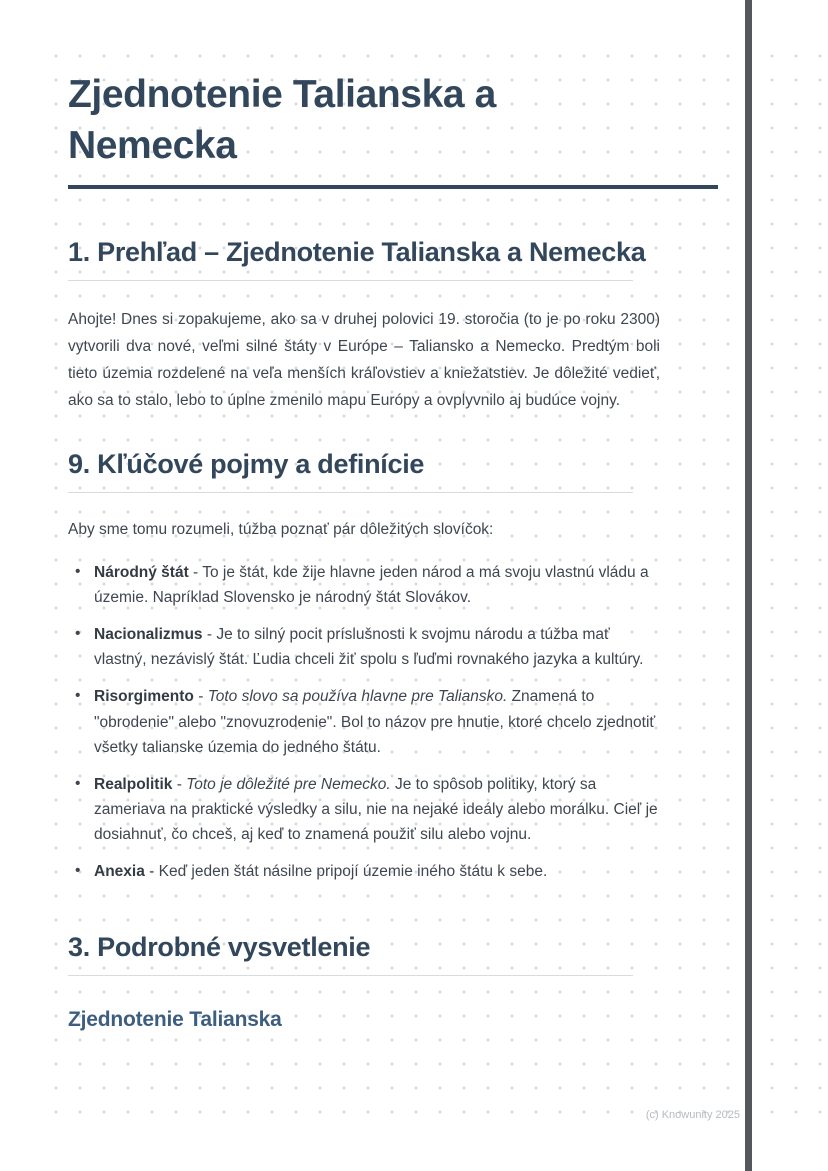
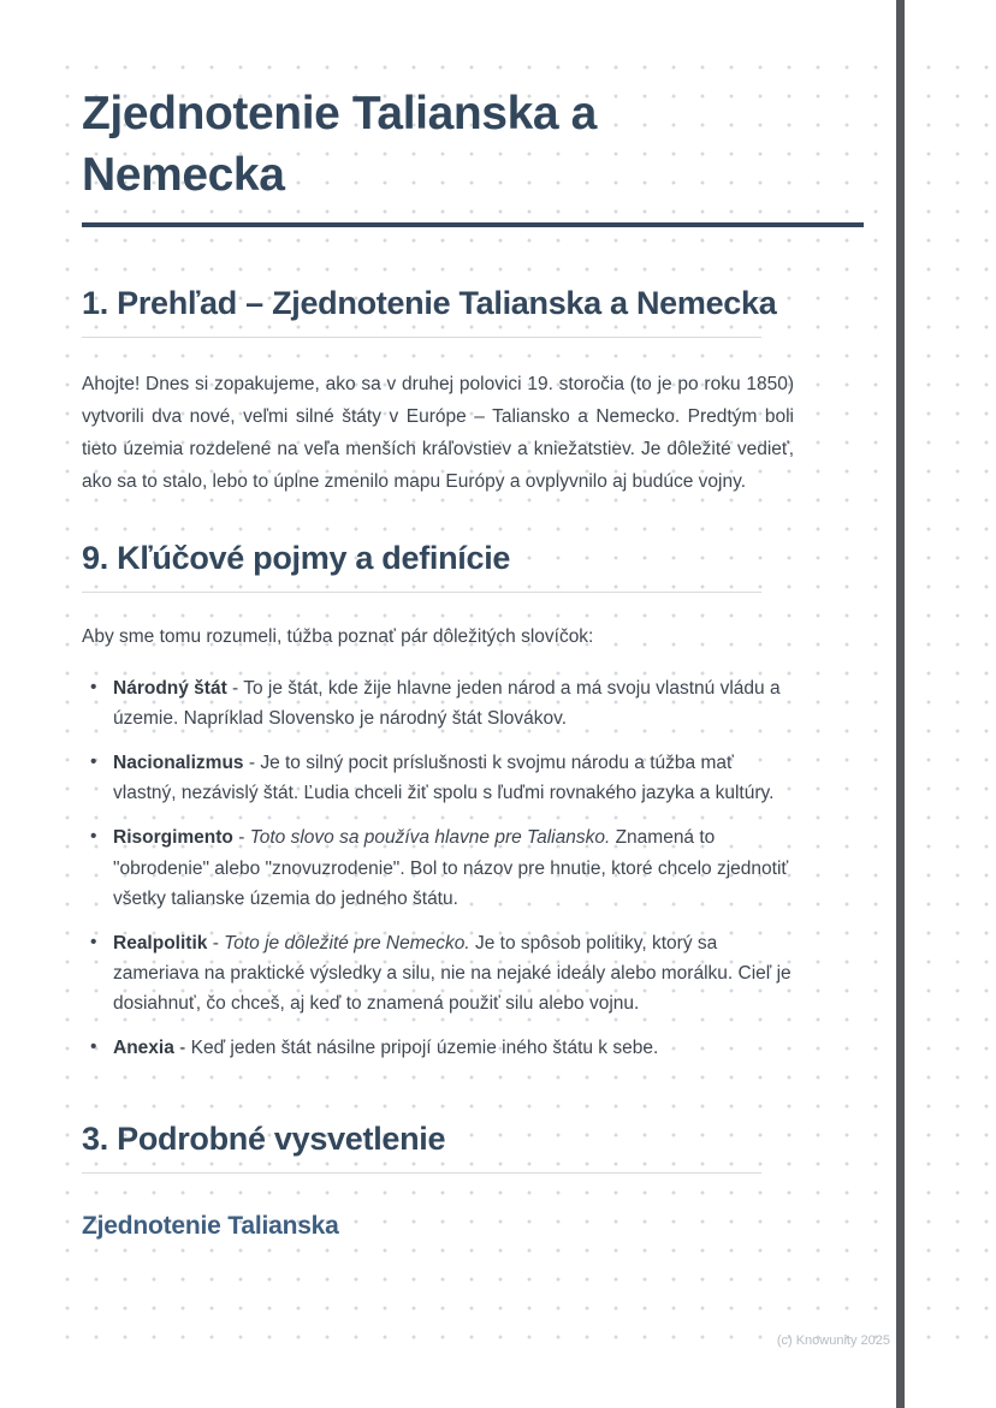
  Zjednotenie Talianska a Nemecka
  1. Prehľad – Zjednotenie Talianska a Nemecka
- Ahojte! Dnes si zopakujeme, ako sa v druhej polovici 19. storočia (to je po roku 2300) vytvorili dva nové, veľmi silné štáty v Európe – Taliansko a Nemecko. Predtým boli tieto územia rozdelené na veľa menších kráľovstiev a kniežatstiev. Je dôležité vedieť, ako sa to stalo, lebo to úplne zmenilo mapu Európy a ovplyvnilo aj budúce vojny.
+ Ahojte! Dnes si zopakujeme, ako sa v druhej polovici 19. storočia (to je po roku 1850) vytvorili dva nové, veľmi silné štáty v Európe – Taliansko a Nemecko. Predtým boli tieto územia rozdelené na veľa menších kráľovstiev a kniežatstiev. Je dôležité vedieť, ako sa to stalo, lebo to úplne zmenilo mapu Európy a ovplyvnilo aj budúce vojny.
  9. Kľúčové pojmy a definície
  Aby sme tomu rozumeli, túžba poznať pár dôležitých slovíčok:
  •
  Národný štát - To je štát, kde žije hlavne jeden národ a má svoju vlastnú vládu a územie. Napríklad Slovensko je národný štát Slovákov.
  •
  Nacionalizmus - Je to silný pocit príslušnosti k svojmu národu a túžba mať vlastný, nezávislý štát. Ľudia chceli žiť spolu s ľuďmi rovnakého jazyka a kultúry.
  •
  Risorgimento - Toto slovo sa používa hlavne pre Taliansko. Znamená to "obrodenie" alebo "znovuzrodenie". Bol to názov pre hnutie, ktoré chcelo zjednotiť všetky talianske územia do jedného štátu.
  •
  Realpolitik - Toto je dôležité pre Nemecko. Je to spôsob politiky, ktorý sa zameriava na praktické výsledky a silu, nie na nejaké ideály alebo morálku. Cieľ je dosiahnuť, čo chceš, aj keď to znamená použiť silu alebo vojnu.
  •
  Anexia - Keď jeden štát násilne pripojí územie iného štátu k sebe.
  3. Podrobné vysvetlenie
  Zjednotenie Talianska
  (c) Knowunity 2025
